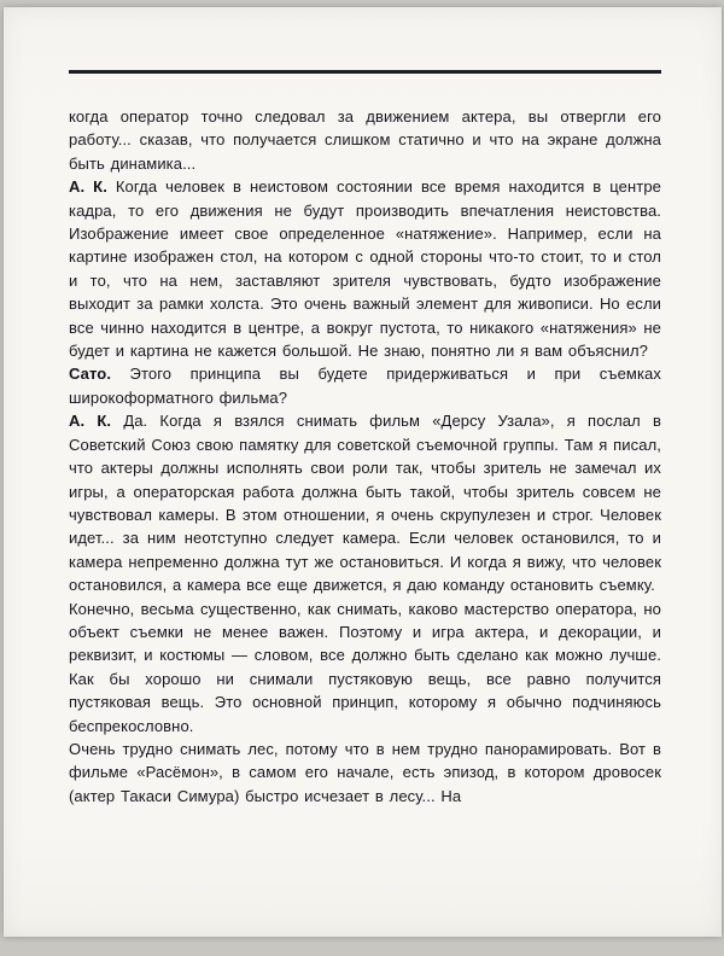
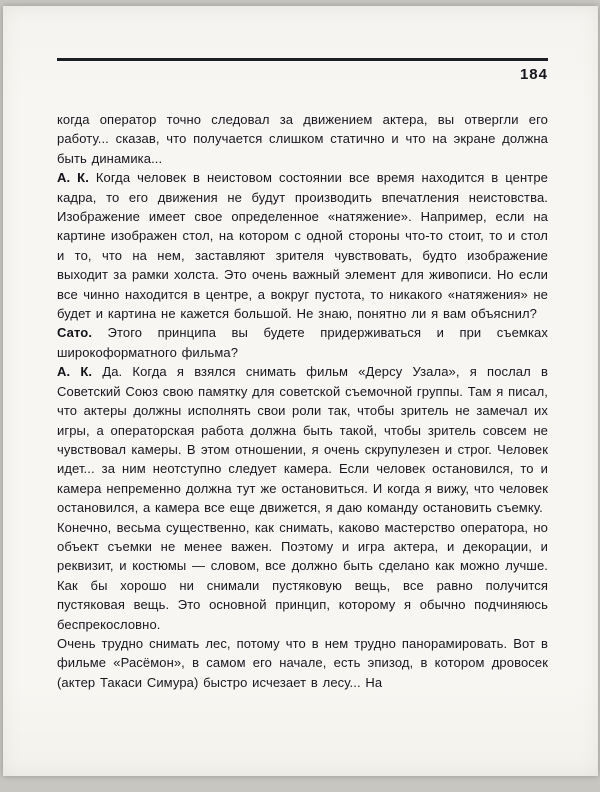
+ 184
  когда оператор точно следовал за движением актера, вы отвергли его работу... сказав, что получается слишком статично и что на экране должна быть динамика...
  А. К. Когда человек в неистовом состоянии все время находится в центре кадра, то его движения не будут производить впечатления неистовства. Изображение имеет свое определенное «натяжение». Например, если на картине изображен стол, на котором с одной стороны что-то стоит, то и стол и то, что на нем, заставляют зрителя чувствовать, будто изображение выходит за рамки холста. Это очень важный элемент для живописи. Но если все чинно находится в центре, а вокруг пустота, то никакого «натяжения» не будет и картина не кажется большой. Не знаю, понятно ли я вам объяснил?
  Сато. Этого принципа вы будете придерживаться и при съемках широкоформатного фильма?
  А. К. Да. Когда я взялся снимать фильм «Дерсу Узала», я послал в Советский Союз свою памятку для советской съемочной группы. Там я писал, что актеры должны исполнять свои роли так, чтобы зритель не замечал их игры, а операторская работа должна быть такой, чтобы зритель совсем не чувствовал камеры. В этом отношении, я очень скрупулезен и строг. Человек идет... за ним неотступно следует камера. Если человек остановился, то и камера непременно должна тут же остановиться. И когда я вижу, что человек остановился, а камера все еще движется, я даю команду остановить съемку.
  Конечно, весьма существенно, как снимать, каково мастерство оператора, но объект съемки не менее важен. Поэтому и игра актера, и декорации, и реквизит, и костюмы — словом, все должно быть сделано как можно лучше. Как бы хорошо ни снимали пустяковую вещь, все равно получится пустяковая вещь. Это основной принцип, которому я обычно подчиняюсь беспрекословно.
  Очень трудно снимать лес, потому что в нем трудно панорамировать. Вот в фильме «Расёмон», в самом его начале, есть эпизод, в котором дровосек (актер Такаси Симура) быстро исчезает в лесу... На
